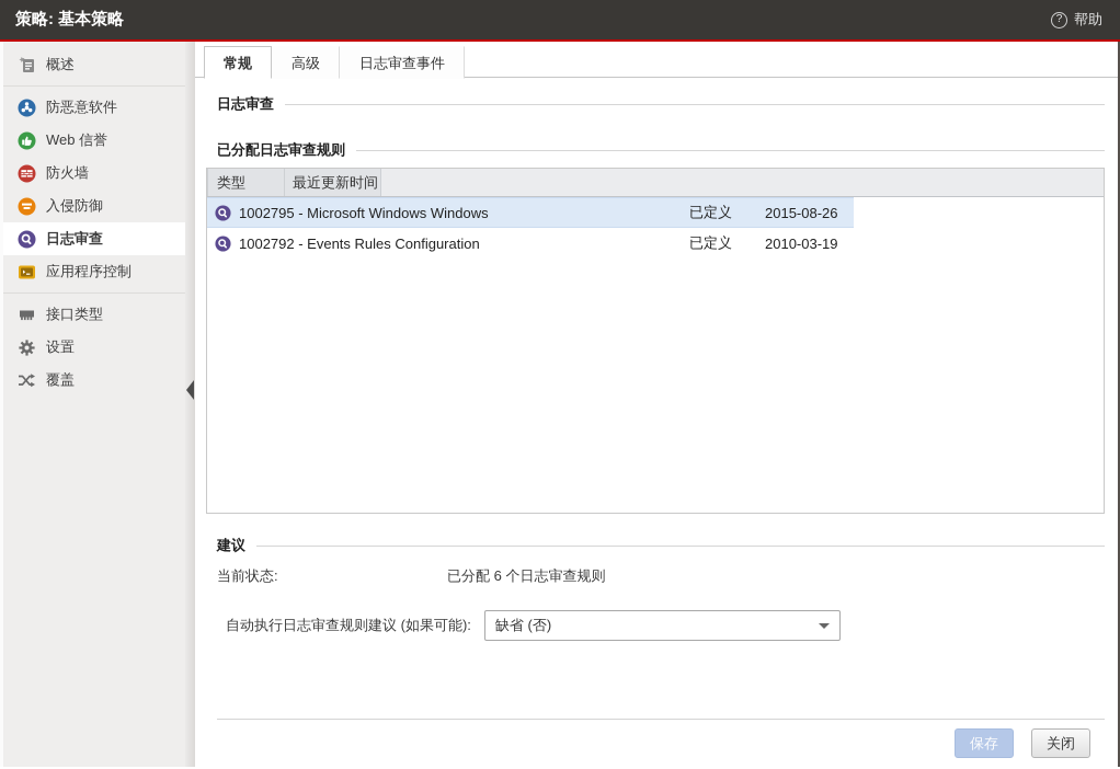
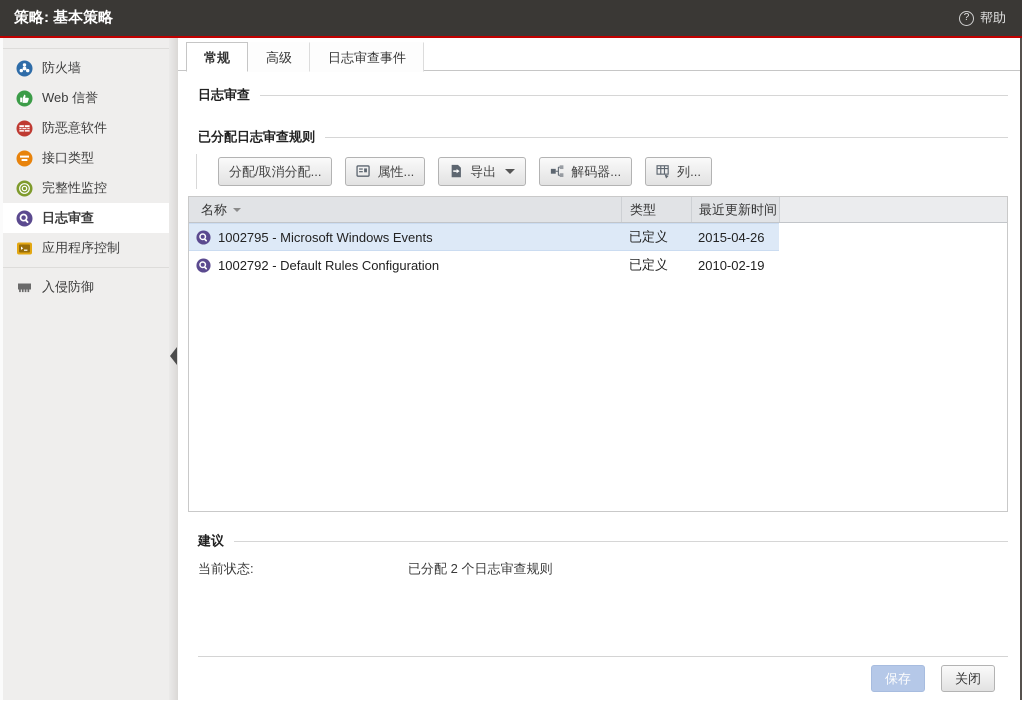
  策略: 基本策略
  ?
  帮助
- 概述
- 防恶意软件
+ 防火墙
  Web 信誉
- 防火墙
+ 防恶意软件
- 入侵防御
+ 接口类型
+ 完整性监控
  日志审查
  应用程序控制
- 接口类型
+ 入侵防御
- 设置
- 覆盖
  常规
  高级
  日志审查事件
  日志审查
  已分配日志审查规则
+ 分配/取消分配...
+ 属性...
+ 导出
+ 解码器...
+ 列...
+ 名称
  类型
  最近更新时间
- 1002795 - Microsoft Windows Windows
+ 1002795 - Microsoft Windows Events
  已定义
- 2015-08-26
+ 2015-04-26
- 1002792 - Events Rules Configuration
+ 1002792 - Default Rules Configuration
  已定义
- 2010-03-19
+ 2010-02-19
  建议
  当前状态:
- 已分配 6 个日志审查规则
+ 已分配 2 个日志审查规则
- 自动执行日志审查规则建议 (如果可能):
- 缺省 (否)
  保存
  关闭
